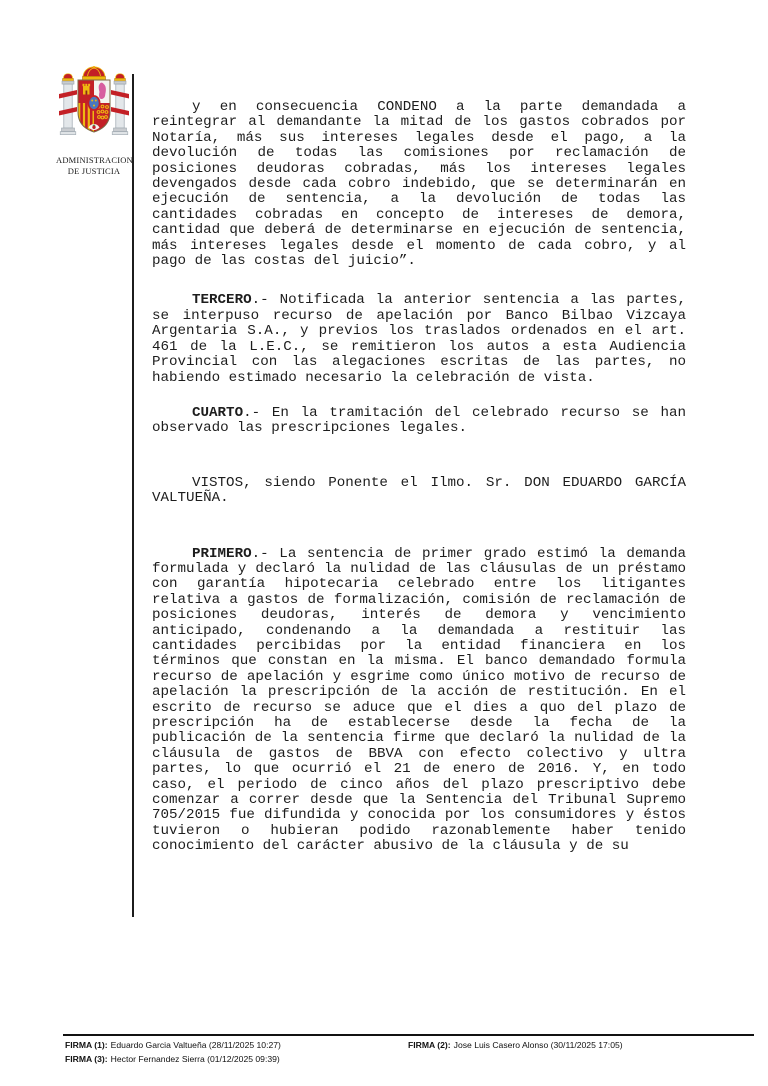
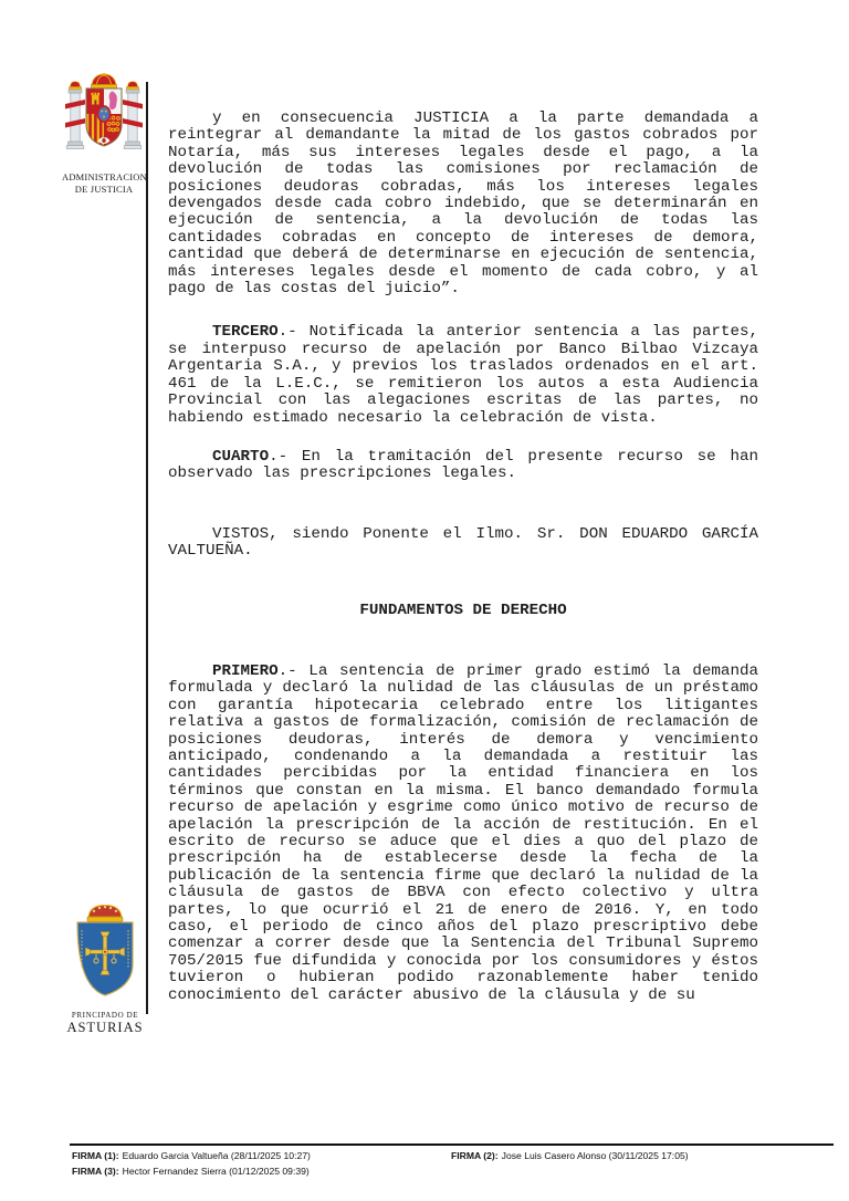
  ADMINISTRACION
  DE JUSTICIA
- y en consecuencia CONDENO a la parte demandada a reintegrar al demandante la mitad de los gastos cobrados por Notaría, más sus intereses legales desde el pago, a la devolución de todas las comisiones por reclamación de posiciones deudoras cobradas, más los intereses legales devengados desde cada cobro indebido, que se determinarán en ejecución de sentencia, a la devolución de todas las cantidades cobradas en concepto de intereses de demora, cantidad que deberá de determinarse en ejecución de sentencia, más intereses legales desde el momento de cada cobro, y al pago de las costas del juicio”.
+ y en consecuencia JUSTICIA a la parte demandada a reintegrar al demandante la mitad de los gastos cobrados por Notaría, más sus intereses legales desde el pago, a la devolución de todas las comisiones por reclamación de posiciones deudoras cobradas, más los intereses legales devengados desde cada cobro indebido, que se determinarán en ejecución de sentencia, a la devolución de todas las cantidades cobradas en concepto de intereses de demora, cantidad que deberá de determinarse en ejecución de sentencia, más intereses legales desde el momento de cada cobro, y al pago de las costas del juicio”.
  TERCERO.- Notificada la anterior sentencia a las partes, se interpuso recurso de apelación por Banco Bilbao Vizcaya Argentaria S.A., y previos los traslados ordenados en el art. 461 de la L.E.C., se remitieron los autos a esta Audiencia Provincial con las alegaciones escritas de las partes, no habiendo estimado necesario la celebración de vista.
- CUARTO.- En la tramitación del celebrado recurso se han observado las prescripciones legales.
+ CUARTO.- En la tramitación del presente recurso se han observado las prescripciones legales.
  VISTOS, siendo Ponente el Ilmo. Sr. DON EDUARDO GARCÍA VALTUEÑA.
+ FUNDAMENTOS DE DERECHO
  PRIMERO.- La sentencia de primer grado estimó la demanda formulada y declaró la nulidad de las cláusulas de un préstamo con garantía hipotecaria celebrado entre los litigantes relativa a gastos de formalización, comisión de reclamación de posiciones deudoras, interés de demora y vencimiento anticipado, condenando a la demandada a restituir las cantidades percibidas por la entidad financiera en los términos que constan en la misma. El banco demandado formula recurso de apelación y esgrime como único motivo de recurso de apelación la prescripción de la acción de restitución. En el escrito de recurso se aduce que el dies a quo del plazo de prescripción ha de establecerse desde la fecha de la publicación de la sentencia firme que declaró la nulidad de la cláusula de gastos de BBVA con efecto colectivo y ultra partes, lo que ocurrió el 21 de enero de 2016. Y, en todo caso, el periodo de cinco años del plazo prescriptivo debe comenzar a correr desde que la Sentencia del Tribunal Supremo 705/2015 fue difundida y conocida por los consumidores y éstos tuvieron o hubieran podido razonablemente haber tenido conocimiento del carácter abusivo de la cláusula y de su
+ PRINCIPADO DE
+ ASTURIAS
  FIRMA (1): Eduardo Garcia Valtueña (28/11/2025 10:27)
  FIRMA (2): Jose Luis Casero Alonso (30/11/2025 17:05)
  FIRMA (3): Hector Fernandez Sierra (01/12/2025 09:39)
